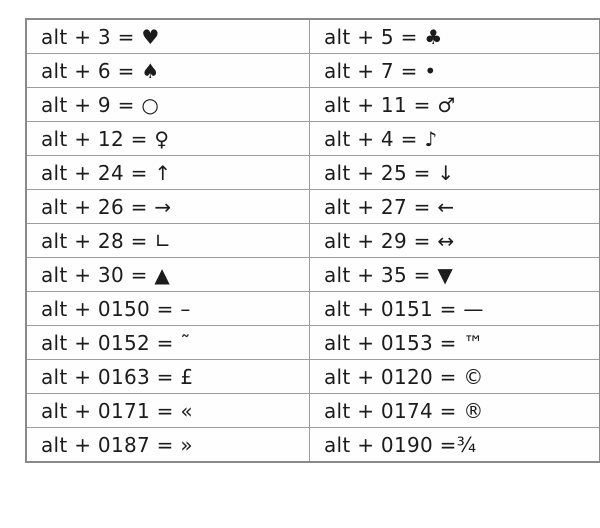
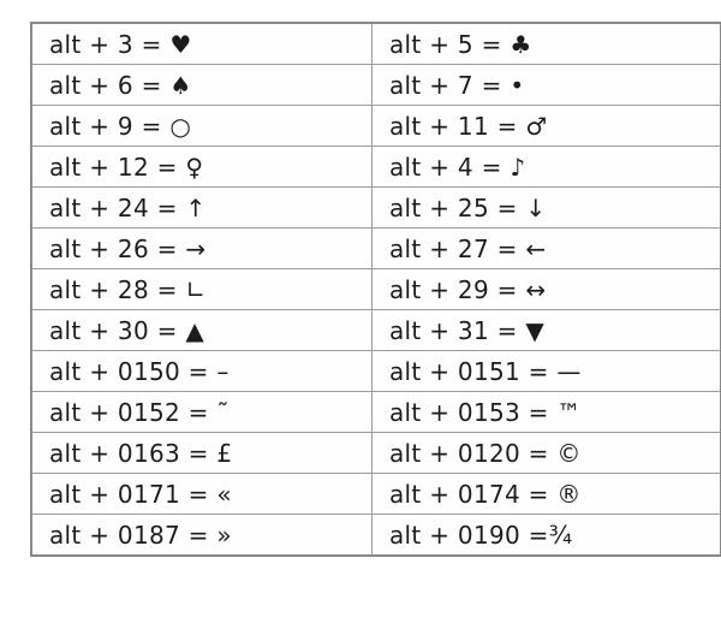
  alt + 3 = ♥	alt + 5 = ♣
  alt + 6 = ♠	alt + 7 = •
  alt + 9 = ○	alt + 11 = ♂
  alt + 12 = ♀	alt + 4 = ♪
  alt + 24 = ↑	alt + 25 = ↓
  alt + 26 = →	alt + 27 = ←
  alt + 28 = ∟	alt + 29 = ↔
- alt + 30 = ▲	alt + 35 = ▼
+ alt + 30 = ▲	alt + 31 = ▼
  alt + 0150 = –	alt + 0151 = —
  alt + 0152 = ˜	alt + 0153 = ™
  alt + 0163 = £	alt + 0120 = ©
  alt + 0171 = «	alt + 0174 = ®
  alt + 0187 = »	alt + 0190 =¾
